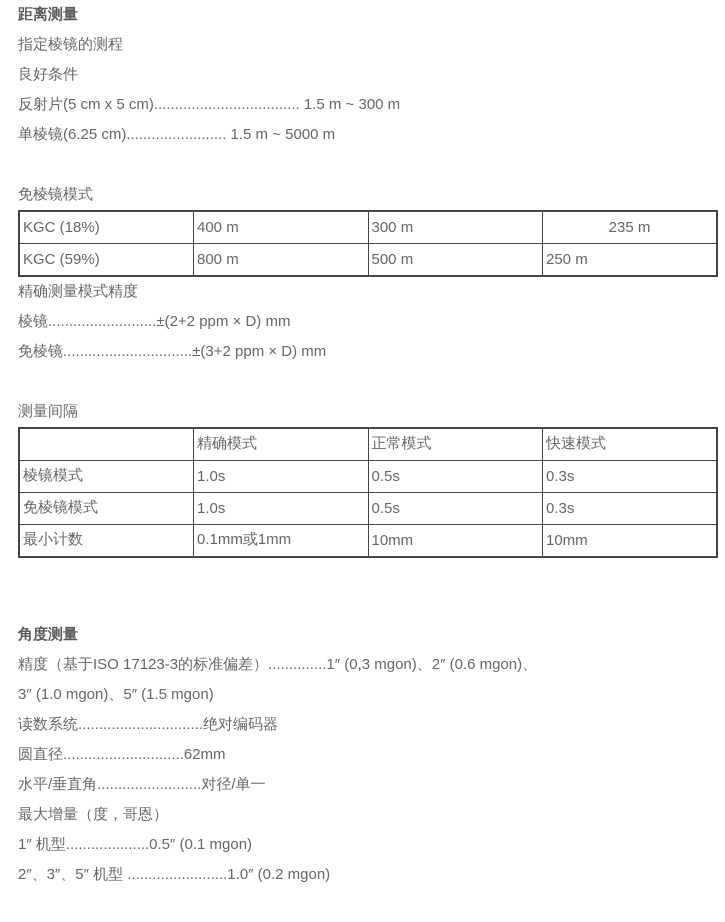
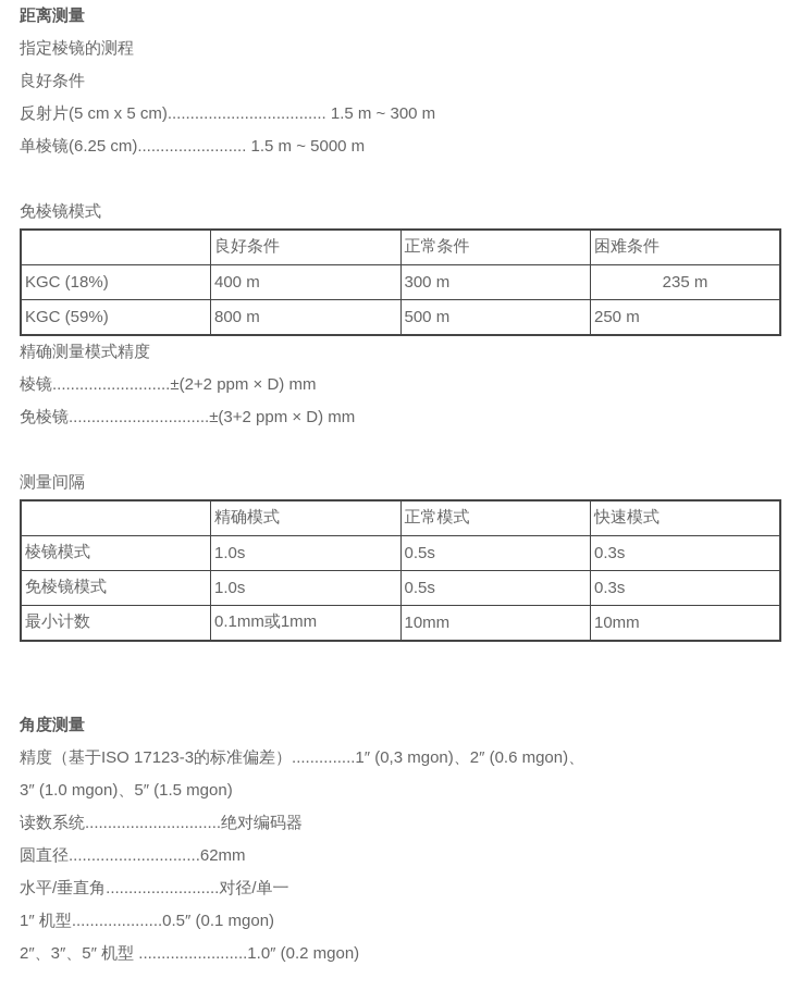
  距离测量
  指定棱镜的测程
  良好条件
  反射片(5 cm x 5 cm)................................... 1.5 m ~ 300 m
  单棱镜(6.25 cm)........................ 1.5 m ~ 5000 m
  免棱镜模式
+ 	良好条件	正常条件	困难条件
  KGC (18%)	400 m	300 m	235 m
  KGC (59%)	800 m	500 m	250 m
  精确测量模式精度
  棱镜..........................±(2+2 ppm × D) mm
  免棱镜...............................±(3+2 ppm × D) mm
  测量间隔
  	精确模式	正常模式	快速模式
  棱镜模式	1.0s	0.5s	0.3s
  免棱镜模式	1.0s	0.5s	0.3s
  最小计数	0.1mm或1mm	10mm	10mm
  角度测量
  精度（基于ISO 17123-3的标准偏差）..............1″ (0,3 mgon)、2″ (0.6 mgon)、
  3″ (1.0 mgon)、5″ (1.5 mgon)
  读数系统..............................绝对编码器
  圆直径.............................62mm
  水平/垂直角.........................对径/单一
- 最大增量（度，哥恩）
  1″ 机型....................0.5″ (0.1 mgon)
  2″、3″、5″ 机型 ........................1.0″ (0.2 mgon)
